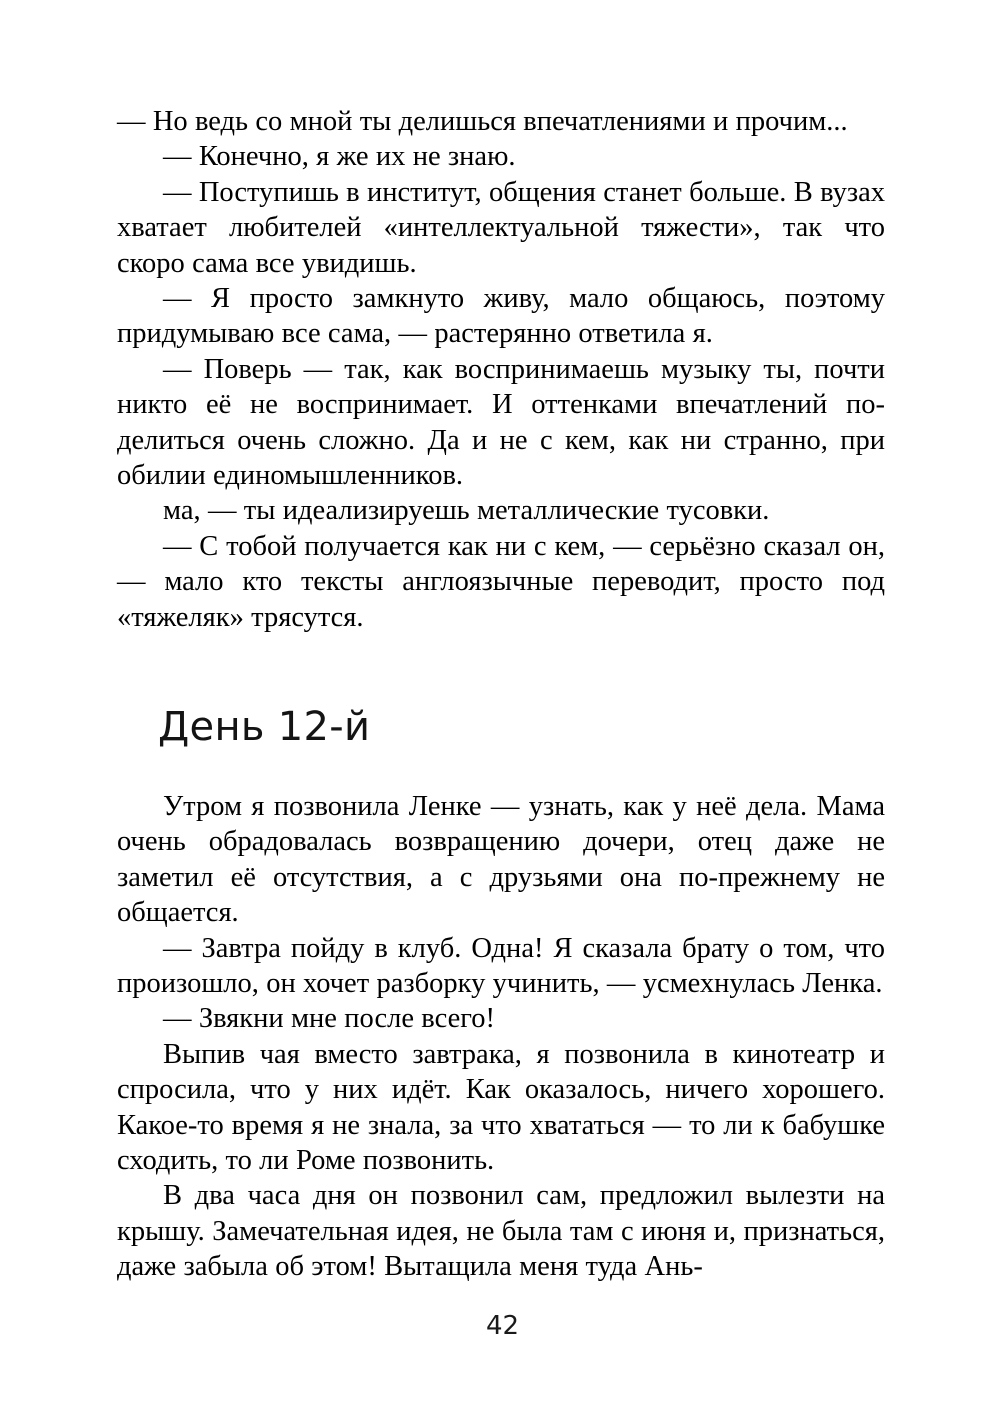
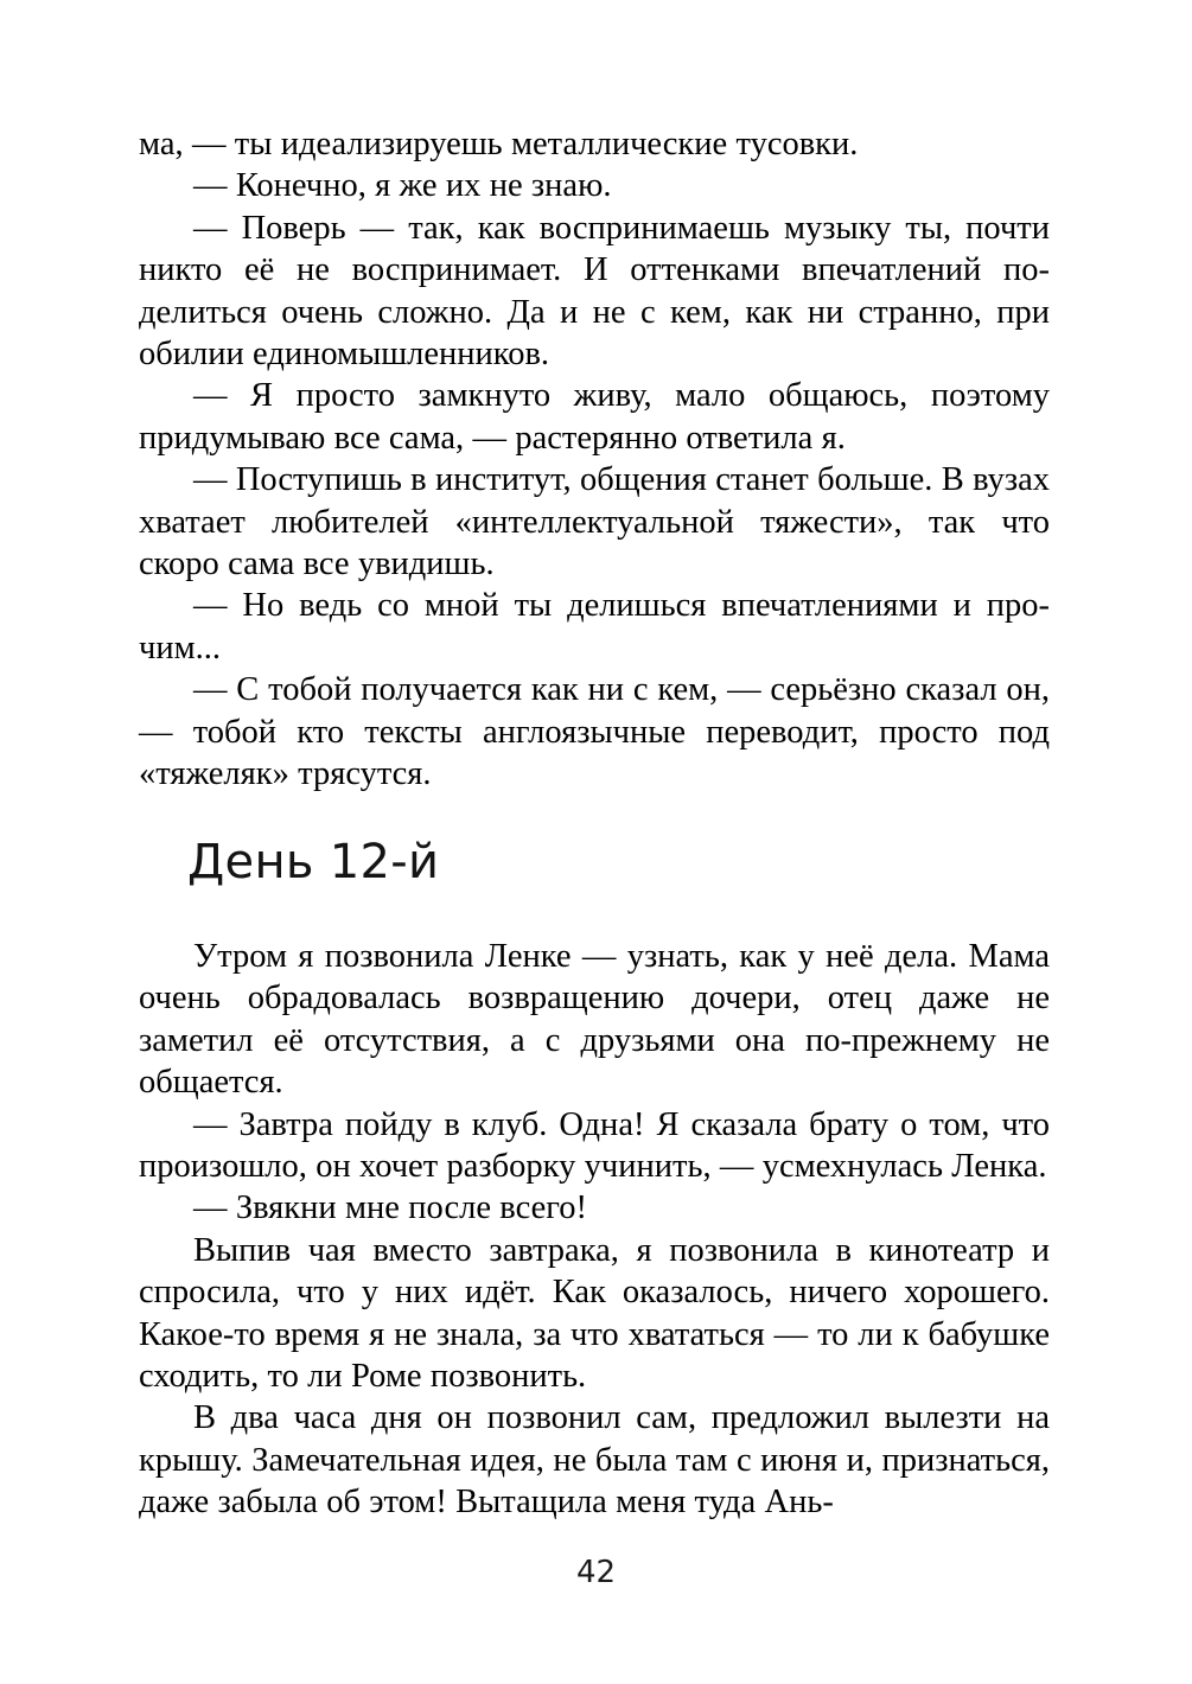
- — Но ведь со мной ты делишься впечатлениями и про­чим...
+ ма, — ты идеализируешь металлические тусовки.
  — Конечно, я же их не знаю.
- — Поступишь в институт, общения станет больше. В вузах хватает любителей «интеллектуальной тяжести», так что скоро сама все увидишь.
+ — Поверь — так, как воспринимаешь музыку ты, почти никто её не воспринимает. И оттенками впечатлений по­делиться очень сложно. Да и не с кем, как ни странно, при обилии единомышленников.
  — Я просто замкнуто живу, мало общаюсь, поэтому придумываю все сама, — растерянно ответила я.
- — Поверь — так, как воспринимаешь музыку ты, почти никто её не воспринимает. И оттенками впечатлений по­делиться очень сложно. Да и не с кем, как ни странно, при обилии единомышленников.
+ — Поступишь в институт, общения станет больше. В вузах хватает любителей «интеллектуальной тяжести», так что скоро сама все увидишь.
- ма, — ты идеализируешь металлические тусовки.
+ — Но ведь со мной ты делишься впечатлениями и про­чим...
- — С тобой получается как ни с кем, — серьёзно сказал он, — мало кто тексты англоязычные переводит, просто под «тяжеляк» трясутся.
+ — С тобой получается как ни с кем, — серьёзно сказал он, — тобой кто тексты англоязычные переводит, просто под «тяжеляк» трясутся.
  День 12-й
  Утром я позвонила Ленке — узнать, как у неё дела. Ма­ма очень обрадовалась возвращению дочери, отец даже не заметил её отсутствия, а с друзьями она по-прежнему не общается.
  — Завтра пойду в клуб. Одна! Я сказала брату о том, что произошло, он хочет разборку учинить, — усмехнулась Ленка.
  — Звякни мне после всего!
  Выпив чая вместо завтрака, я позвонила в кинотеатр и спросила, что у них идёт. Как оказалось, ничего хороше­го. Какое-то время я не знала, за что хвататься — то ли к бабушке сходить, то ли Роме позвонить.
  В два часа дня он позвонил сам, предложил вылезти на крышу. Замечательная идея, не была там с июня и, при­знаться, даже забыла об этом! Вытащила меня туда Ань-
  42
